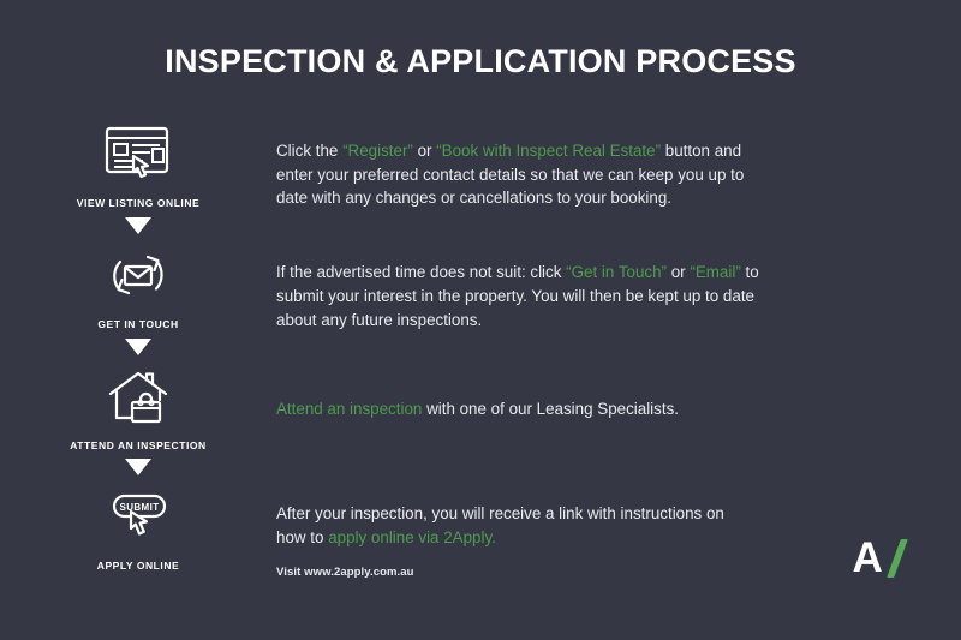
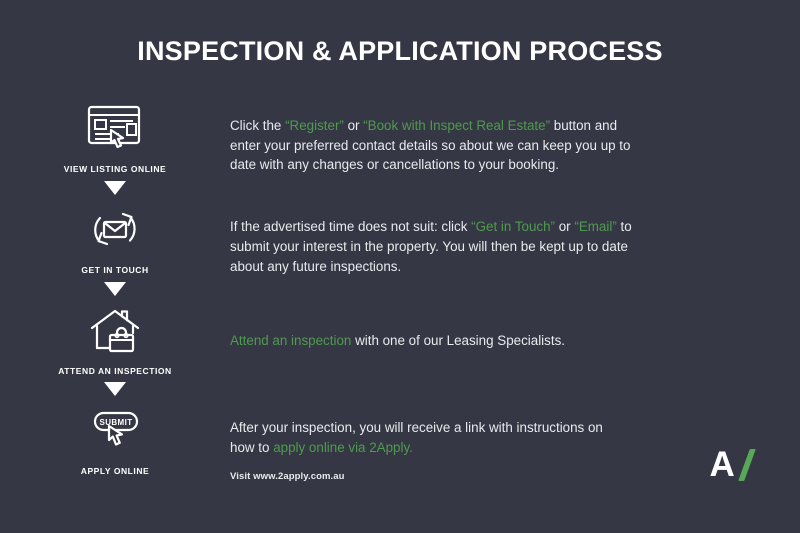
  INSPECTION & APPLICATION PROCESS
  VIEW LISTING ONLINE
- Click the “Register” or “Book with Inspect Real Estate” button and enter your preferred contact details so that we can keep you up to date with any changes or cancellations to your booking.
+ Click the “Register” or “Book with Inspect Real Estate” button and enter your preferred contact details so about we can keep you up to date with any changes or cancellations to your booking.
  GET IN TOUCH
  If the advertised time does not suit: click “Get in Touch” or “Email” to submit your interest in the property. You will then be kept up to date about any future inspections.
  ATTEND AN INSPECTION
  Attend an inspection with one of our Leasing Specialists.
  SUBMIT
  APPLY ONLINE
  After your inspection, you will receive a link with instructions on how to apply online via 2Apply.
  Visit www.2apply.com.au
  A
